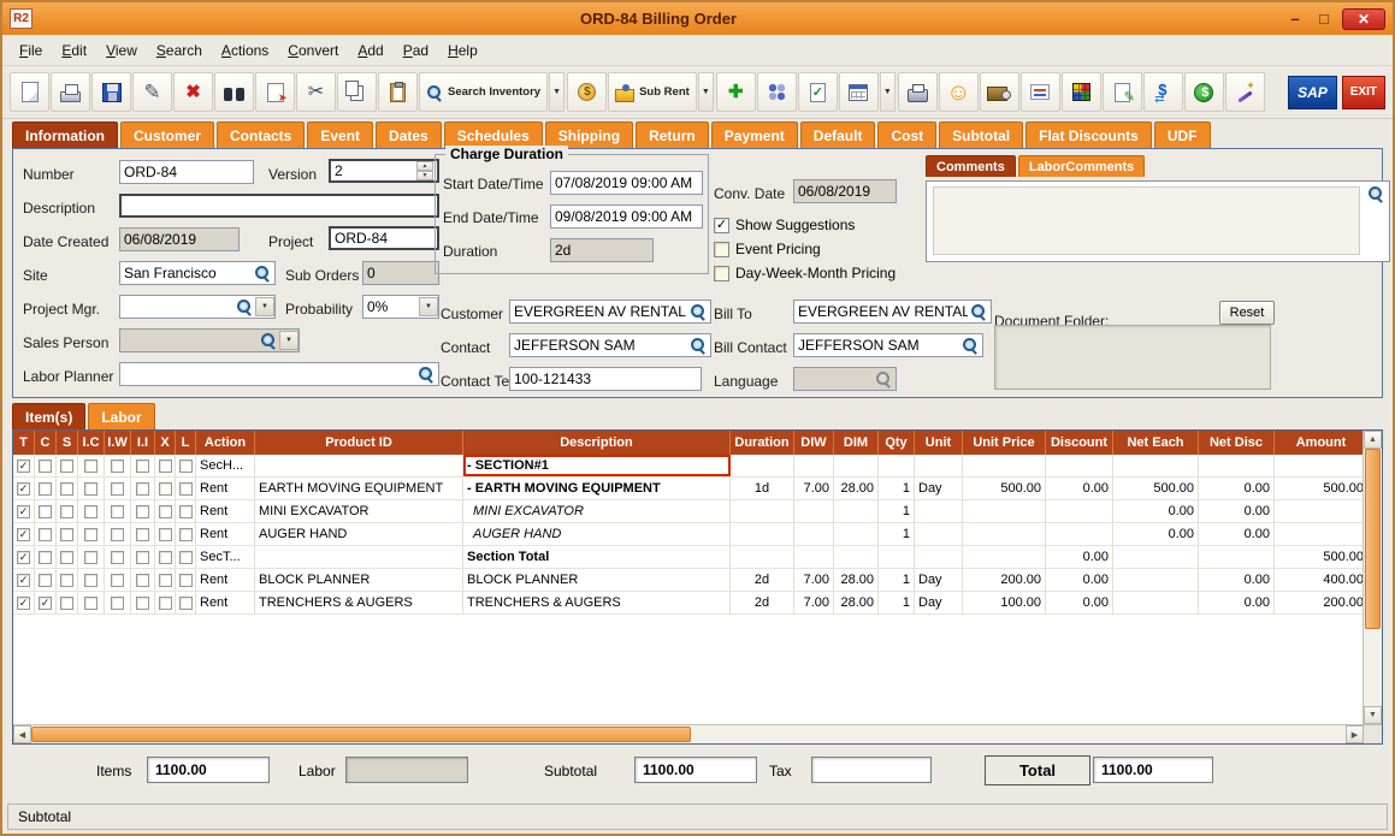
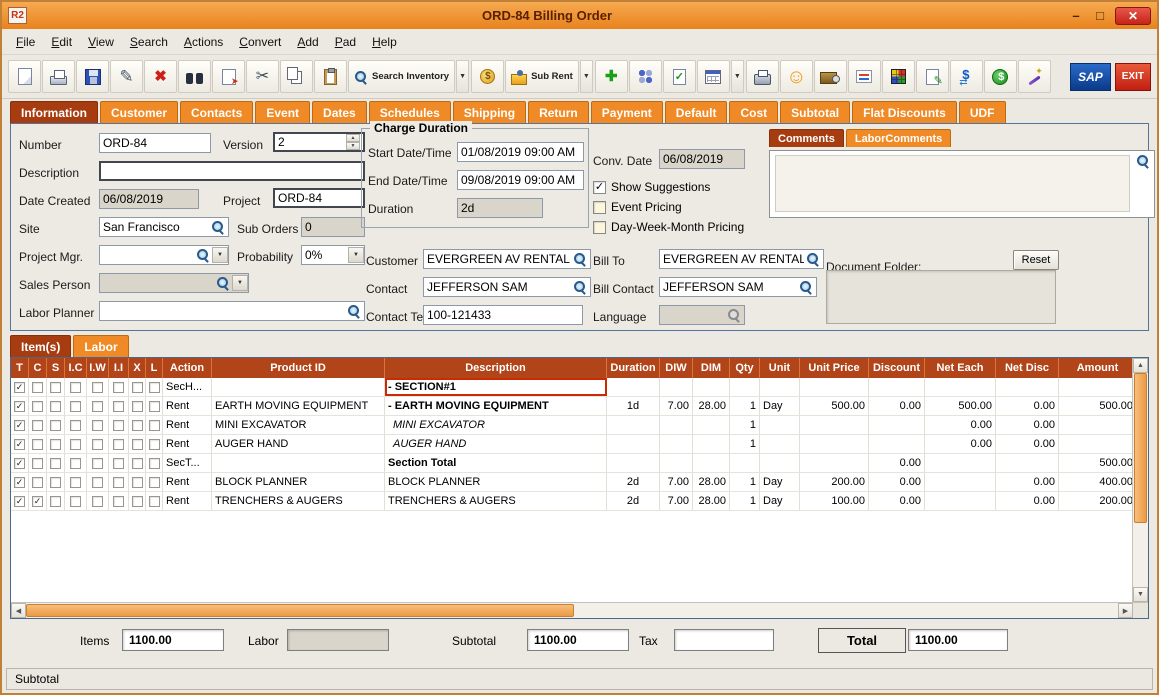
  R2
  ORD-84 Billing Order
  –
  □
  ✕
  File
  Edit
  View
  Search
  Actions
  Convert
  Add
  Pad
  Help
  ✎
  ✖
  ✂
  Search Inventory
  Sub Rent
  ✚
  ☺
  SAP
  EXIT
  Information
  Customer
  Contacts
  Event
  Dates
  Schedules
  Shipping
  Return
  Payment
  Default
  Cost
  Subtotal
  Flat Discounts
  UDF
  Number
  ORD-84
  Version
  2
  Description
  Date Created
  06/08/2019
  Project
  ORD-84
  Site
  San Francisco
  Sub Orders
  0
  Project Mgr.
  Probability
  0%
  Sales Person
  Labor Planner
  Charge Duration
  Start Date/Time
- 07/08/2019 09:00 AM
+ 01/08/2019 09:00 AM
  End Date/Time
  09/08/2019 09:00 AM
  Duration
  2d
  Conv. Date
  06/08/2019
  ✓
  Show Suggestions
  Event Pricing
  Day-Week-Month Pricing
  Customer
  EVERGREEN AV RENTAL
  Bill To
  EVERGREEN AV RENTAL
  Contact
  JEFFERSON SAM
  Bill Contact
  JEFFERSON SAM
  Contact Te
  100-121433
  Language
  Comments
  LaborComments
  Document Folder:
  Reset
  Item(s)
  Labor
  T
  C
  S
  I.C
  I.W
  I.I
  X
  L
  Action
  Product ID
  Description
  Duration
  DIW
  DIM
  Qty
  Unit
  Unit Price
  Discount
  Net Each
  Net Disc
  Amount
  ✓
  SecH...
  - SECTION#1
  ✓
  Rent
  EARTH MOVING EQUIPMENT
  - EARTH MOVING EQUIPMENT
  1d
  7.00
  28.00
  1
  Day
  500.00
  0.00
  500.00
  0.00
  500.00
  ✓
  Rent
  MINI EXCAVATOR
  MINI EXCAVATOR
  1
  0.00
  0.00
  ✓
  Rent
  AUGER HAND
  AUGER HAND
  1
  0.00
  0.00
  ✓
  SecT...
  Section Total
  0.00
  500.00
  ✓
  Rent
  BLOCK PLANNER
  BLOCK PLANNER
  2d
  7.00
  28.00
  1
  Day
  200.00
  0.00
  0.00
  400.00
  ✓
  ✓
  Rent
  TRENCHERS & AUGERS
  TRENCHERS & AUGERS
  2d
  7.00
  28.00
  1
  Day
  100.00
  0.00
  0.00
  200.00
  Items
  1100.00
  Labor
  Subtotal
  1100.00
  Tax
  Total
  1100.00
  Subtotal
